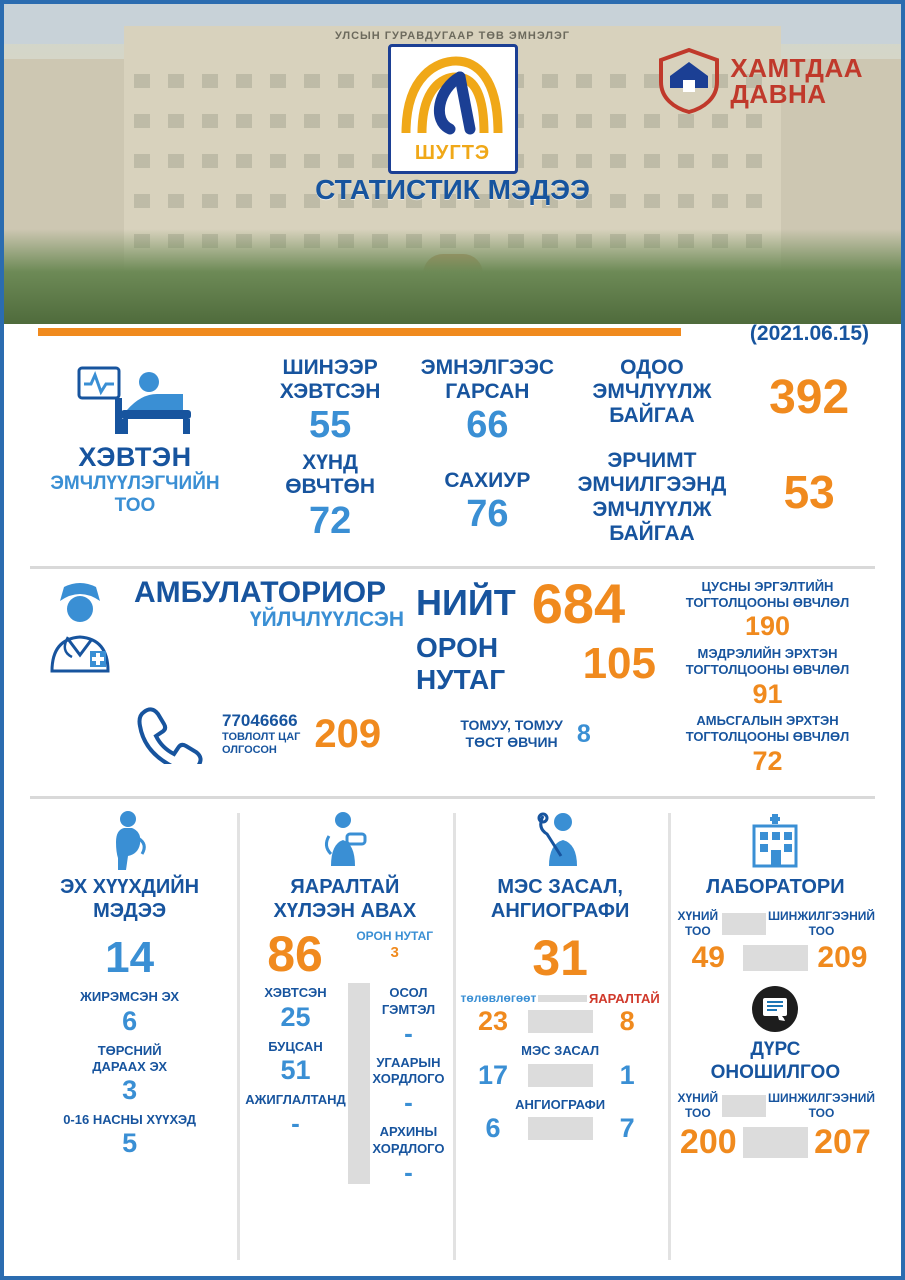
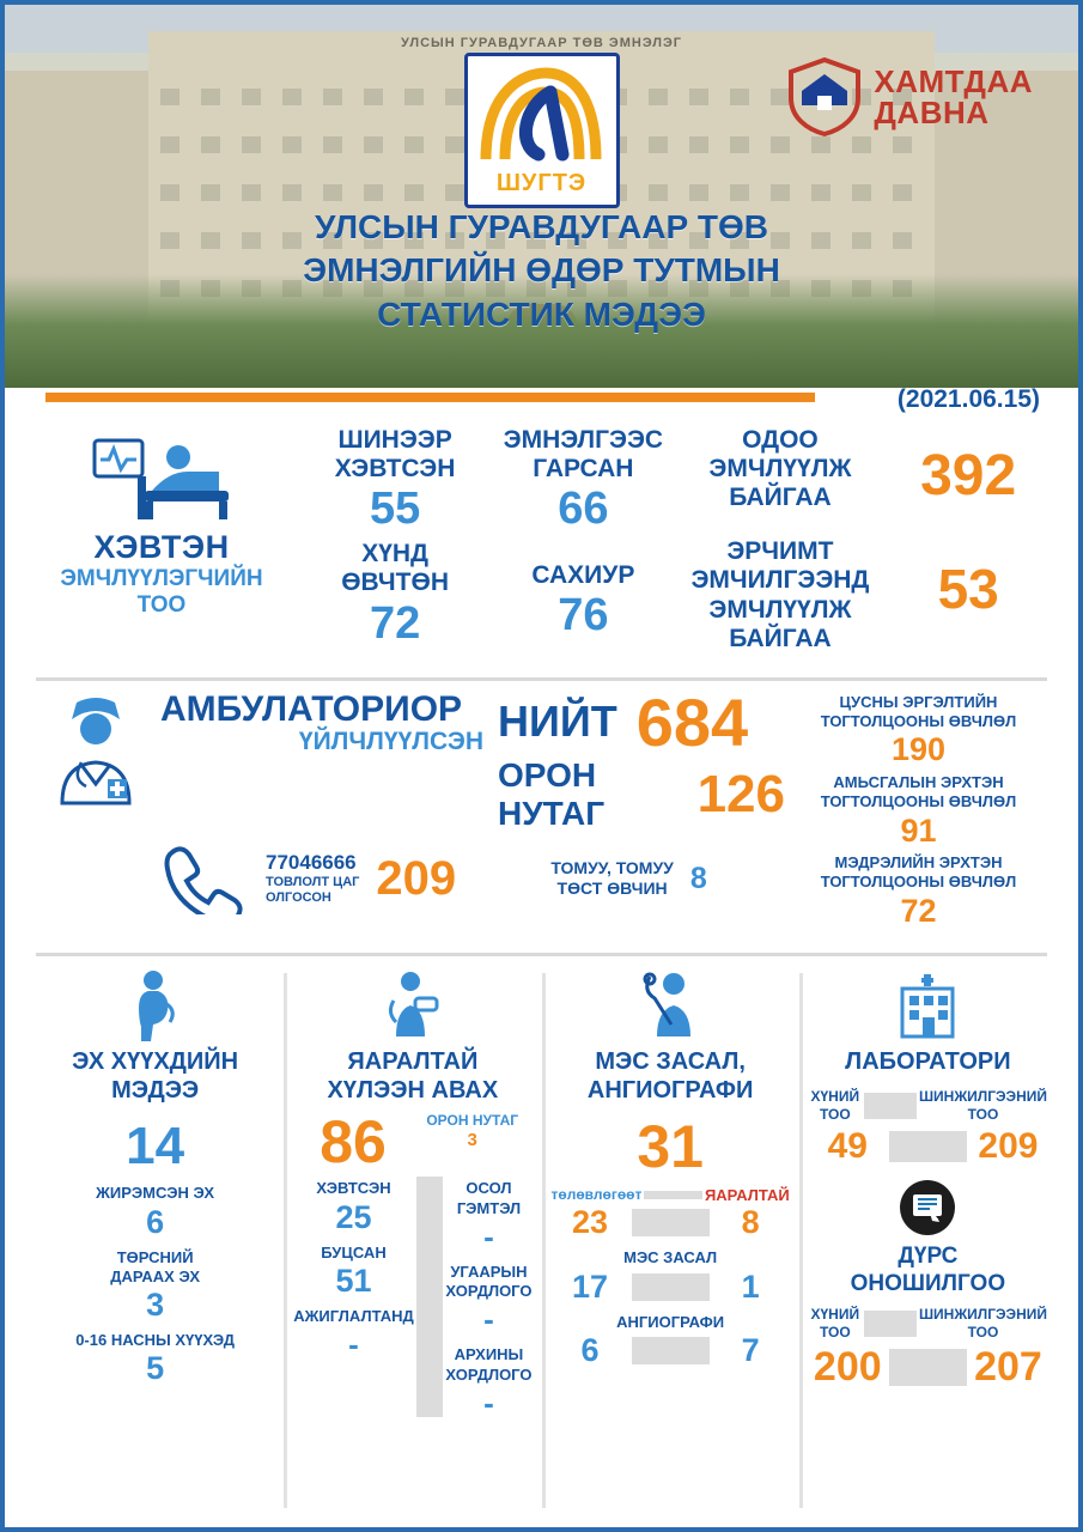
  УЛСЫН ГУРАВДУГААР ТӨВ ЭМНЭЛЭГ
  ШУГТЭ
  ХАМТДАА
  ДАВНА
+ УЛСЫН ГУРАВДУГААР ТӨВ
+ ЭМНЭЛГИЙН ӨДӨР ТУТМЫН
  СТАТИСТИК МЭДЭЭ
  (2021.06.15)
  ХЭВТЭН
  ЭМЧЛҮҮЛЭГЧИЙН
  ТОО
  ШИНЭЭР
  ХЭВТСЭН
  55
  ЭМНЭЛГЭЭС
  ГАРСАН
  66
  ОДОО
  ЭМЧЛҮҮЛЖ
  БАЙГАА
  392
  ХҮНД
  ӨВЧТӨН
  72
  САХИУР
  76
  ЭРЧИМТ
  ЭМЧИЛГЭЭНД
  ЭМЧЛҮҮЛЖ
  БАЙГАА
  53
  АМБУЛАТОРИОР
  ҮЙЛЧЛҮҮЛСЭН
  НИЙТ
  684
  ОРОН НУТАГ
- 105
+ 126
  77046666
  ТОВЛОЛТ ЦАГ
  ОЛГОСОН
  209
  ТОМУУ, ТОМУУ
  ТӨСТ ӨВЧИН
  8
  ЦУСНЫ ЭРГЭЛТИЙН
  ТОГТОЛЦООНЫ ӨВЧЛӨЛ
  190
- МЭДРЭЛИЙН ЭРХТЭН
+ АМЬСГАЛЫН ЭРХТЭН
  ТОГТОЛЦООНЫ ӨВЧЛӨЛ
  91
- АМЬСГАЛЫН ЭРХТЭН
+ МЭДРЭЛИЙН ЭРХТЭН
  ТОГТОЛЦООНЫ ӨВЧЛӨЛ
  72
  ЭХ ХҮҮХДИЙН
  МЭДЭЭ
  14
  ЖИРЭМСЭН ЭХ
  6
  ТӨРСНИЙ
  ДАРААХ ЭХ
  3
  0-16 НАСНЫ ХҮҮХЭД
  5
  ЯАРАЛТАЙ
  ХҮЛЭЭН АВАХ
  86
  ОРОН НУТАГ
  3
  ХЭВТСЭН
  25
  БУЦСАН
  51
  АЖИГЛАЛТАНД
  -
  ОСОЛ
  ГЭМТЭЛ
  -
  УГААРЫН
  ХОРДЛОГО
  -
  АРХИНЫ
  ХОРДЛОГО
  -
  МЭС ЗАСАЛ,
  АНГИОГРАФИ
  31
  төлөвлөгөөт
  ЯАРАЛТАЙ
  23
  8
  МЭС ЗАСАЛ
  17
  1
  АНГИОГРАФИ
  6
  7
  ЛАБОРАТОРИ
  ХҮНИЙ ТОО
  ШИНЖИЛГЭЭНИЙ
  ТОО
  49
  209
  ДҮРС
  ОНОШИЛГОО
  ХҮНИЙ ТОО
  ШИНЖИЛГЭЭНИЙ
  ТОО
  200
  207
